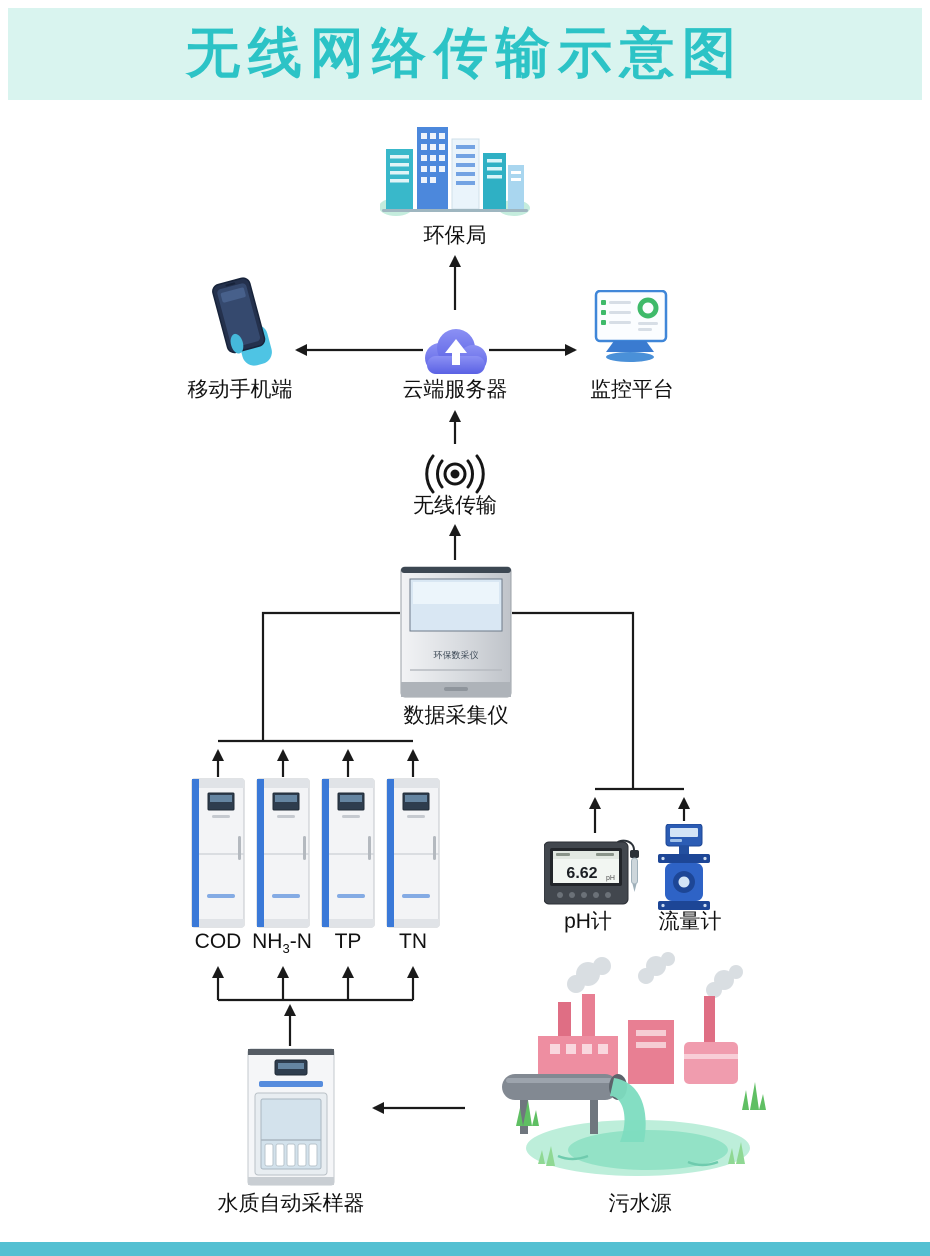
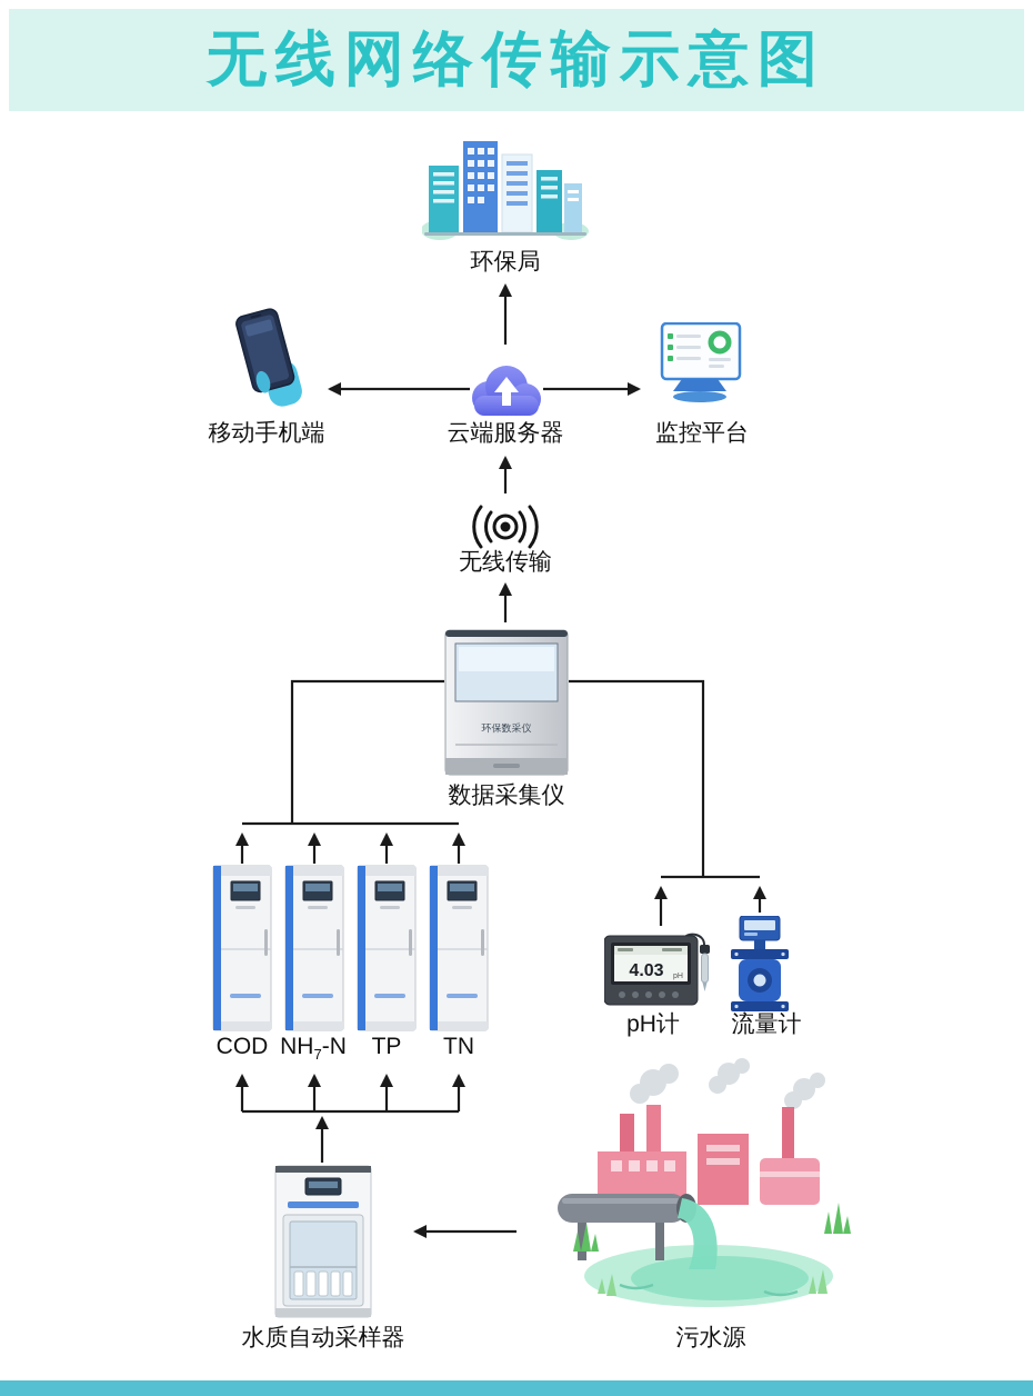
  无线网络传输示意图
  环保局
  移动手机端
  云端服务器
  监控平台
  无线传输
  环保数采仪
  数据采集仪
  COD
- NH3-N
+ NH7-N
  TP
  TN
- 6.62
+ 4.03
  pH计
  流量计
  水质自动采样器
  污水源
